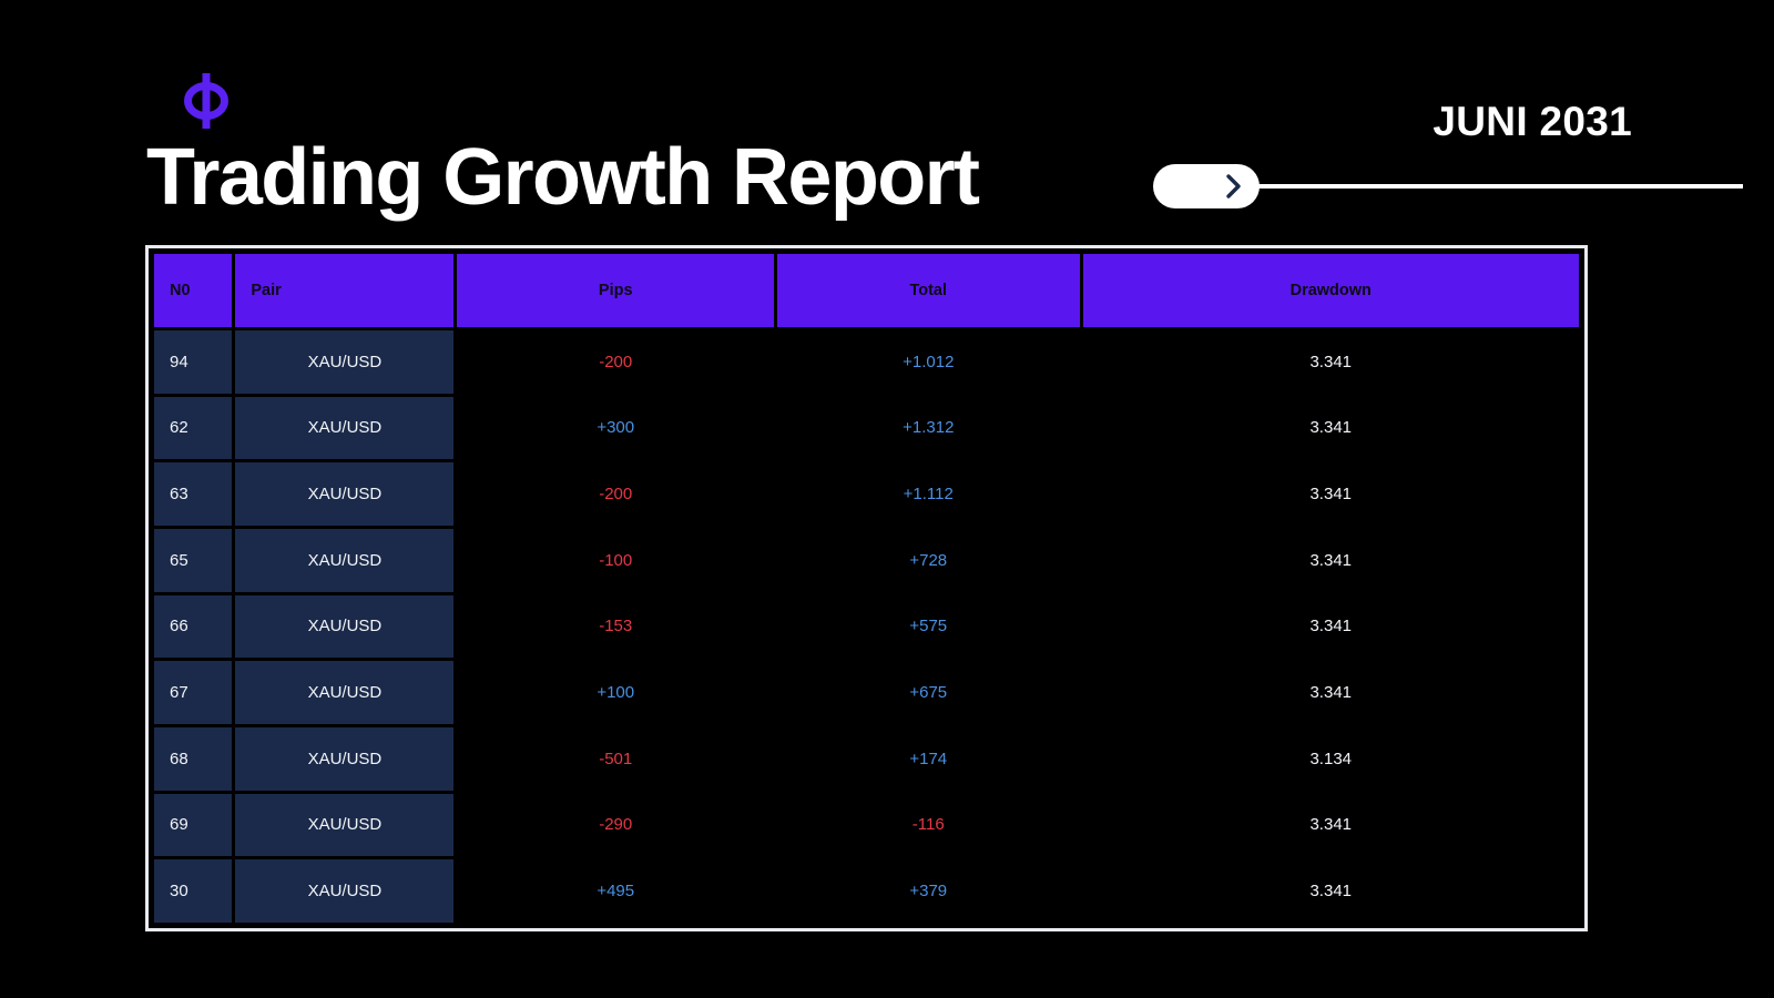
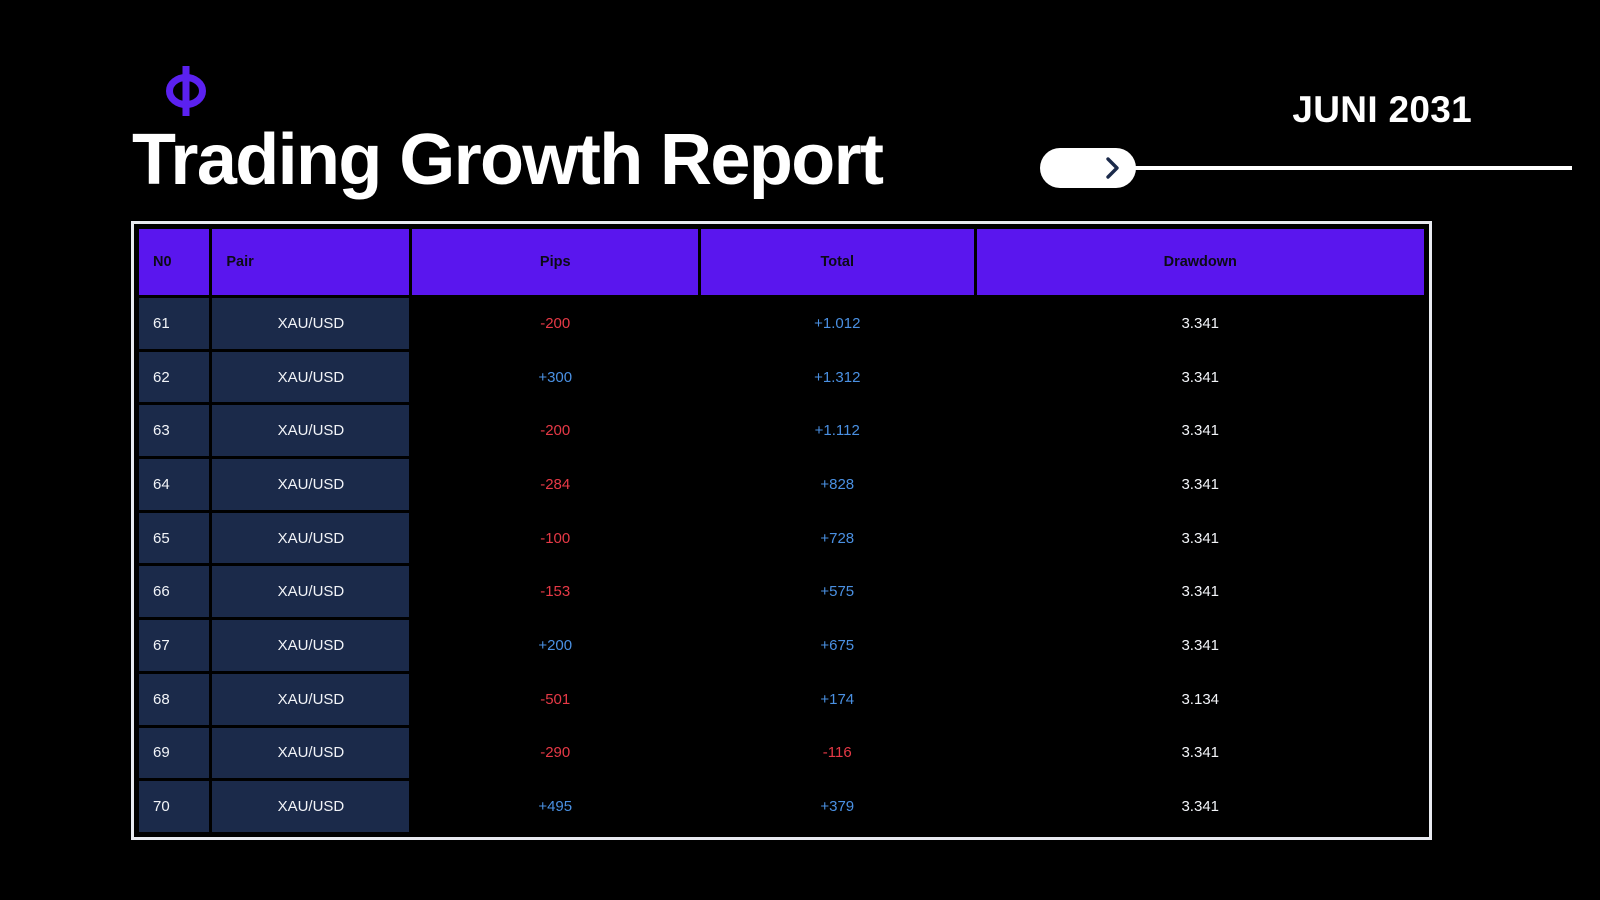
  Trading Growth Report
  JUNI 2031
  N0	Pair	Pips	Total	Drawdown
- 94	XAU/USD	-200	+1.012	3.341
+ 61	XAU/USD	-200	+1.012	3.341
  62	XAU/USD	+300	+1.312	3.341
  63	XAU/USD	-200	+1.112	3.341
+ 64	XAU/USD	-284	+828	3.341
  65	XAU/USD	-100	+728	3.341
  66	XAU/USD	-153	+575	3.341
- 67	XAU/USD	+100	+675	3.341
+ 67	XAU/USD	+200	+675	3.341
  68	XAU/USD	-501	+174	3.134
  69	XAU/USD	-290	-116	3.341
- 30	XAU/USD	+495	+379	3.341
+ 70	XAU/USD	+495	+379	3.341
